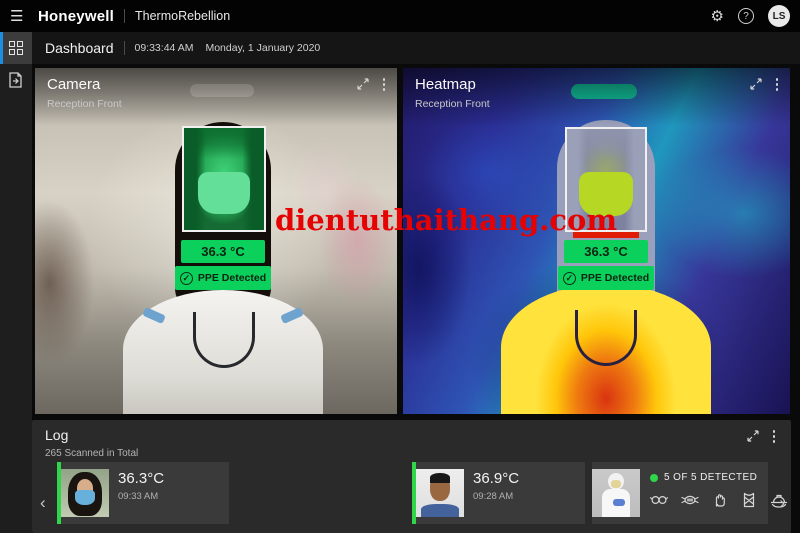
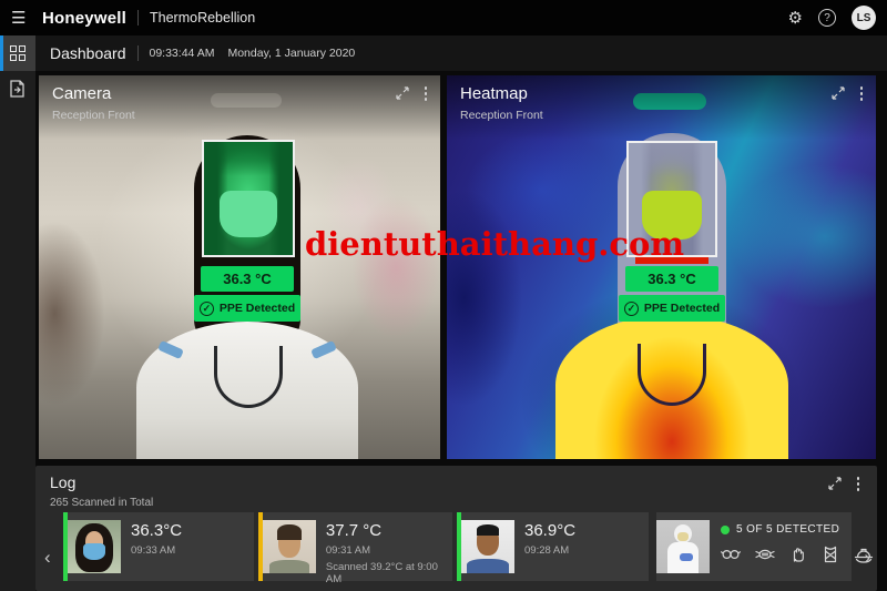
  ☰
  Honeywell
  ThermoRebellion
  ⚙
  ?
  LS
  Dashboard
  09:33:44 AM
  Monday, 1 January 2020
  36.3 °C
  ✓
  PPE Detected
  Camera
  Reception Front
  36.3 °C
  ✓
  PPE Detected
  Heatmap
  Reception Front
  dientuthaithang.com
  Log
  265 Scanned in Total
  ‹
  36.3°C
  09:33 AM
+ 37.7 °C
+ 09:31 AM
+ Scanned 39.2°C at 9:00 AM
  36.9°C
  09:28 AM
  5 OF 5 DETECTED
  ›
